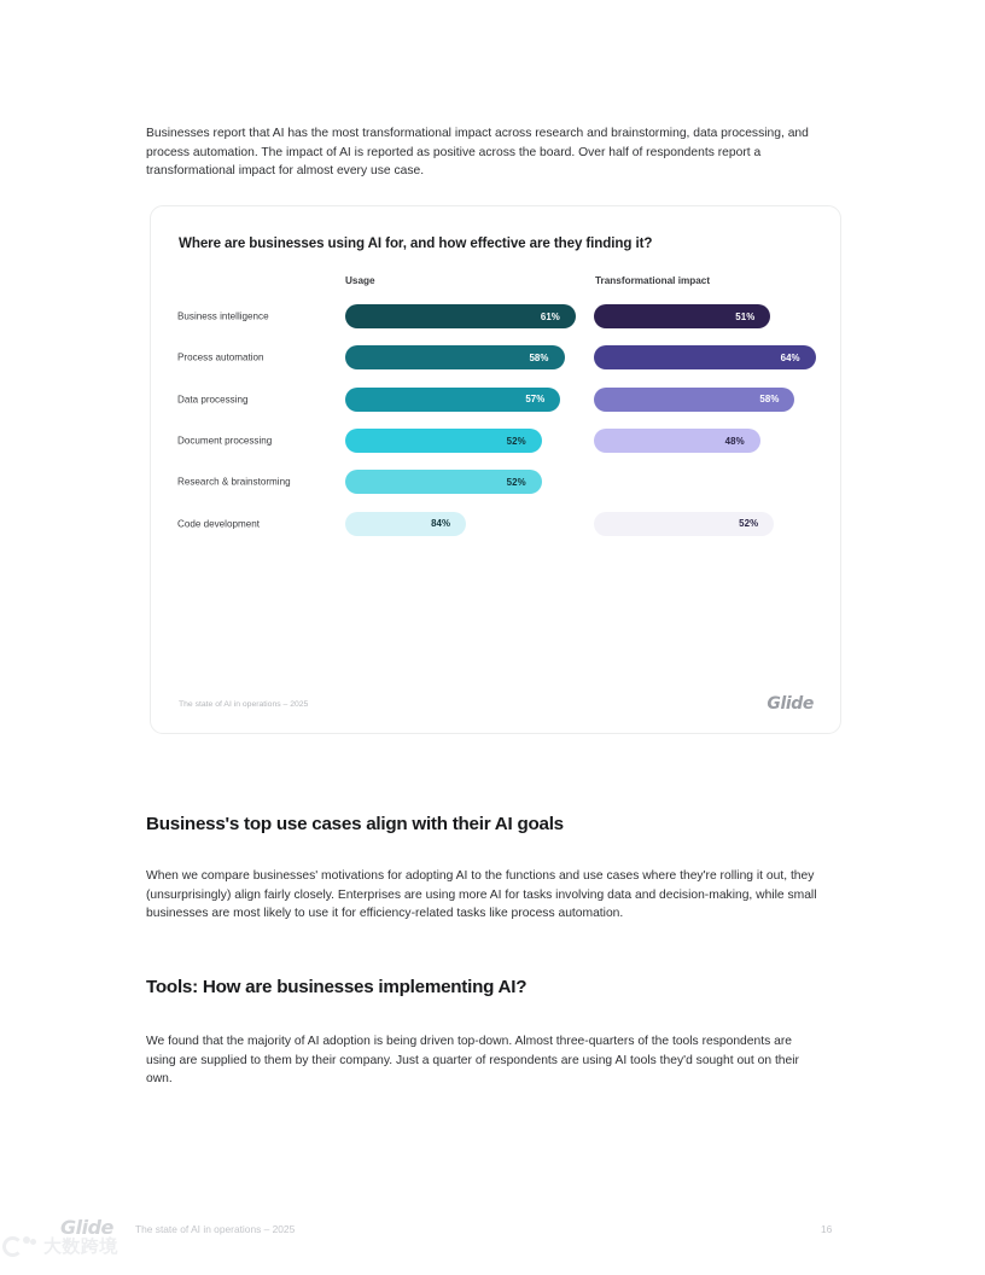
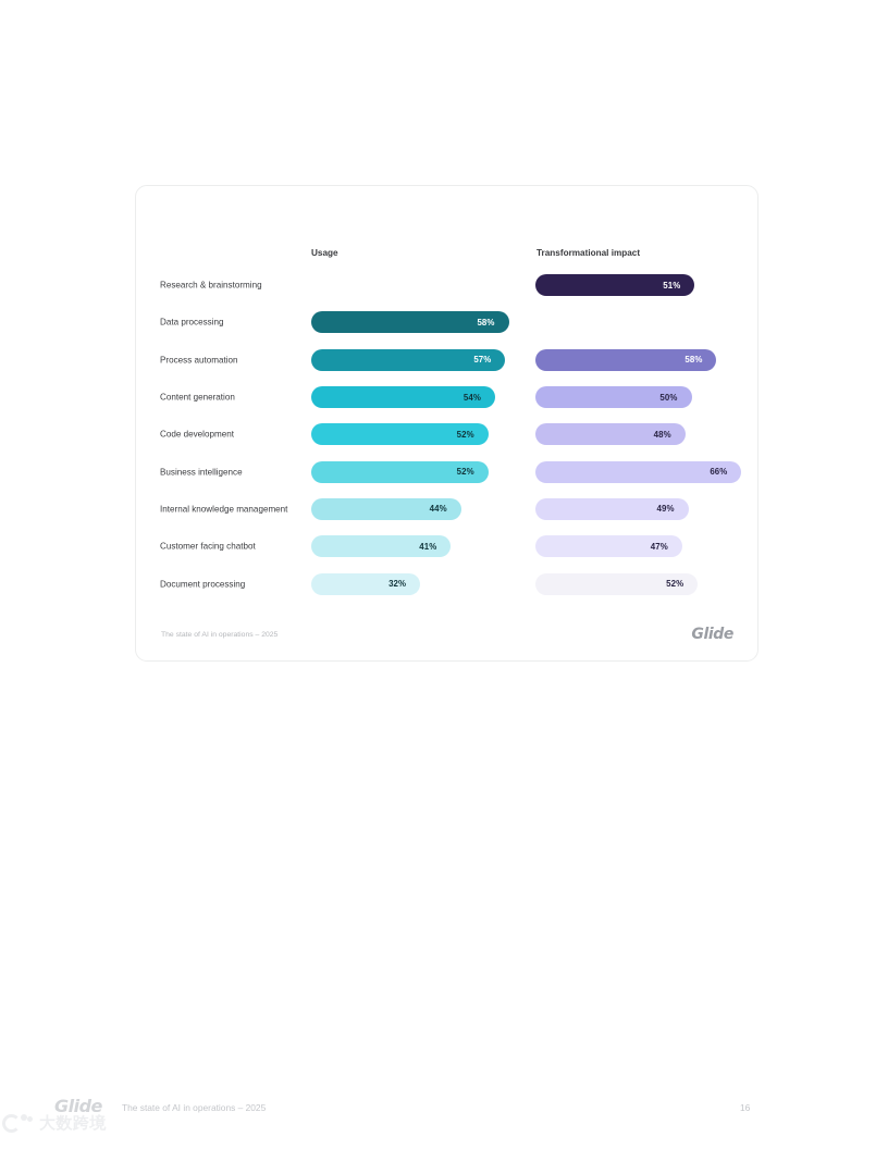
- Businesses report that AI has the most transformational impact across research and brainstorming, data processing, and process automation. The impact of AI is reported as positive across the board. Over half of respondents report a transformational impact for almost every use case.
- Where are businesses using AI for, and how effective are they finding it?
  Usage
  Transformational impact
- Business intelligence
+ Research & brainstorming
- 61%
  51%
- Process automation
+ Data processing
  58%
- 64%
- Data processing
+ Process automation
  57%
  58%
+ Content generation
+ 54%
+ 50%
- Document processing
+ Code development
  52%
  48%
- Research & brainstorming
+ Business intelligence
  52%
+ 66%
+ Internal knowledge management
+ 44%
+ 49%
+ Customer facing chatbot
+ 41%
+ 47%
- Code development
+ Document processing
- 84%
+ 32%
  52%
  Glide
- Business's top use cases align with their AI goals
- When we compare businesses' motivations for adopting AI to the functions and use cases where they're rolling it out, they (unsurprisingly) align fairly closely. Enterprises are using more AI for tasks involving data and decision-making, while small businesses are most likely to use it for efficiency-related tasks like process automation.
- Tools: How are businesses implementing AI?
- We found that the majority of AI adoption is being driven top-down. Almost three-quarters of the tools respondents are using are supplied to them by their company. Just a quarter of respondents are using AI tools they'd sought out on their own.
  Glide
  The state of AI in operations – 2025
  16
